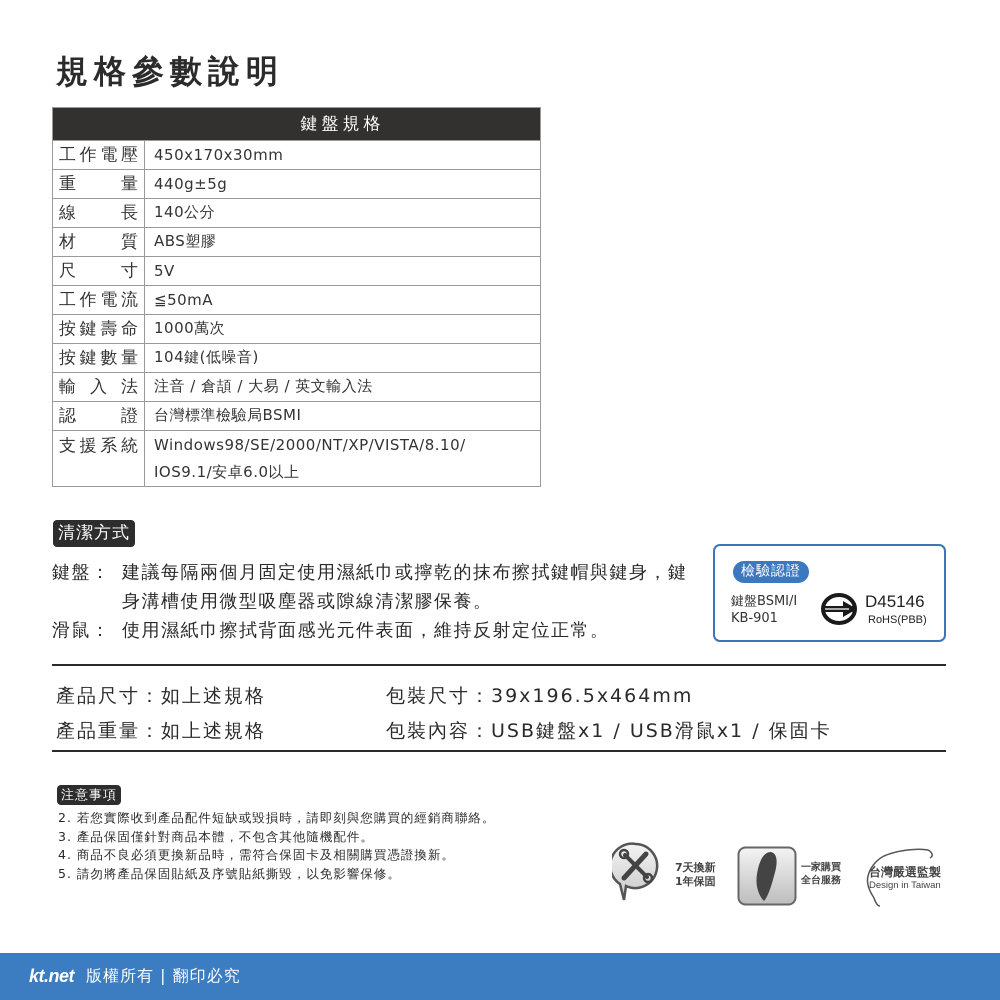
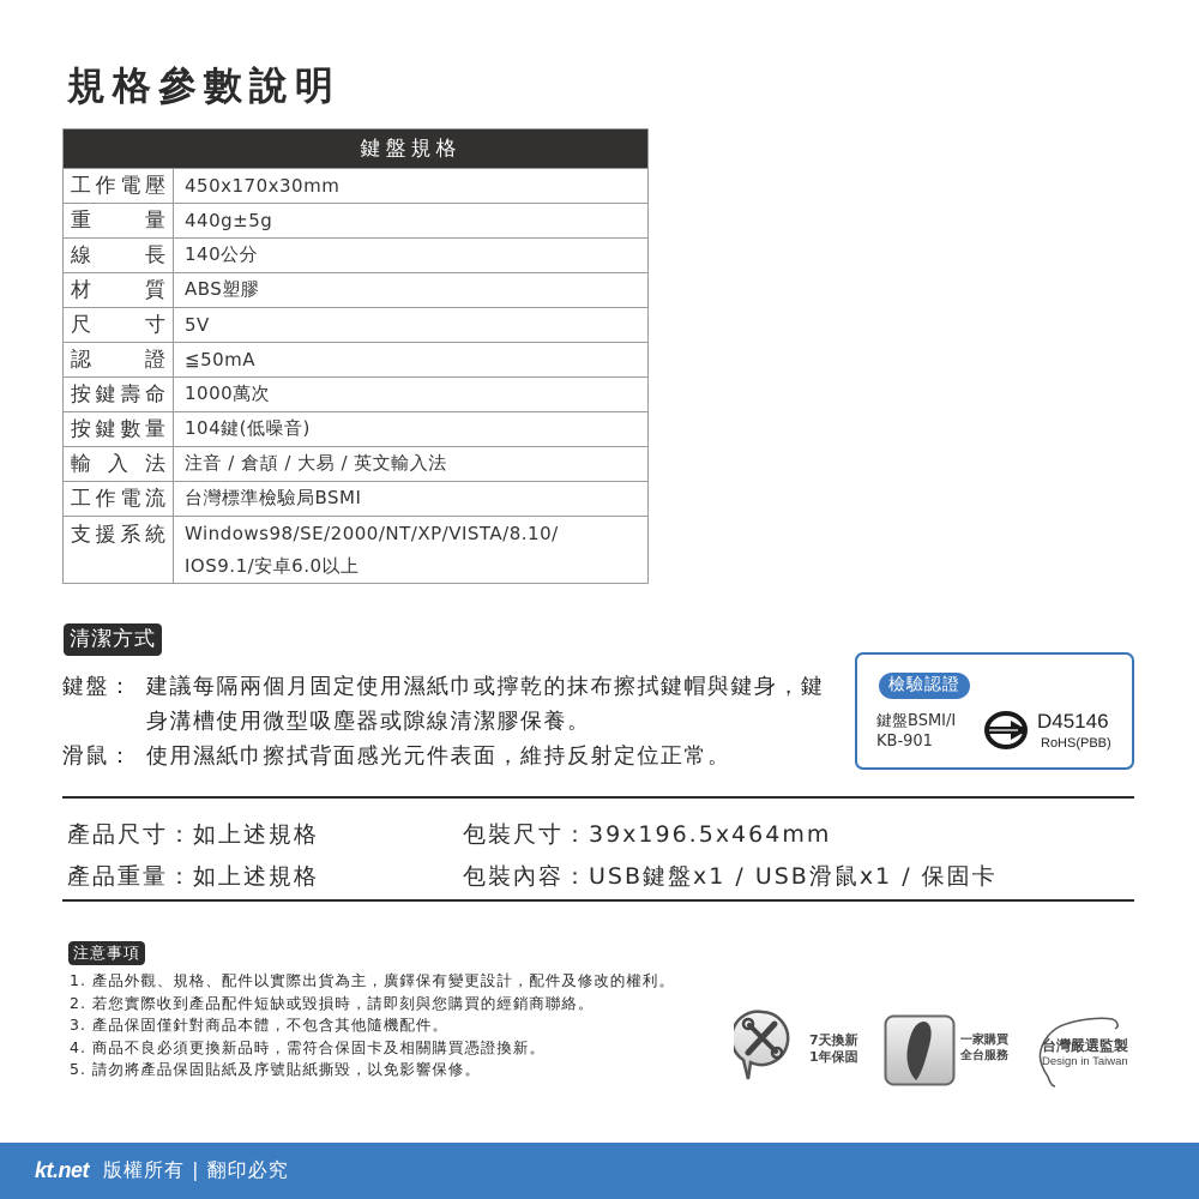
  規格參數說明
  鍵盤規格
  工作電壓	450x170x30mm
  重量	440g±5g
  線長	140公分
  材質	ABS塑膠
  尺寸	5V
- 工作電流	≦50mA
+ 認證	≦50mA
  按鍵壽命	1000萬次
  按鍵數量	104鍵(低噪音)
  輸入法	注音 / 倉頡 / 大易 / 英文輸入法
- 認證	台灣標準檢驗局BSMI
+ 工作電流	台灣標準檢驗局BSMI
  支援系統	Windows98/SE/2000/NT/XP/VISTA/8.10/IOS9.1/安卓6.0以上
  清潔方式
  鍵盤：
  建議每隔兩個月固定使用濕紙巾或擰乾的抹布擦拭鍵帽與鍵身，鍵身溝槽使用微型吸塵器或隙線清潔膠保養。
  滑鼠：
  使用濕紙巾擦拭背面感光元件表面，維持反射定位正常。
  檢驗認證
  鍵盤BSMI/I
  KB-901
  D45146
  RoHS(PBB)
  產品尺寸：如上述規格
  包裝尺寸：39x196.5x464mm
  產品重量：如上述規格
  包裝內容：USB鍵盤x1 / USB滑鼠x1 / 保固卡
  注意事項
+ 1. 產品外觀、規格、配件以實際出貨為主，廣鐸保有變更設計，配件及修改的權利。
  2. 若您實際收到產品配件短缺或毀損時，請即刻與您購買的經銷商聯絡。
  3. 產品保固僅針對商品本體，不包含其他隨機配件。
  4. 商品不良必須更換新品時，需符合保固卡及相關購買憑證換新。
  5. 請勿將產品保固貼紙及序號貼紙撕毀，以免影響保修。
  7天換新
  1年保固
  一家購買
  全台服務
  台灣嚴選監製
  Design in Taiwan
  kt.net
  版權所有 | 翻印必究
